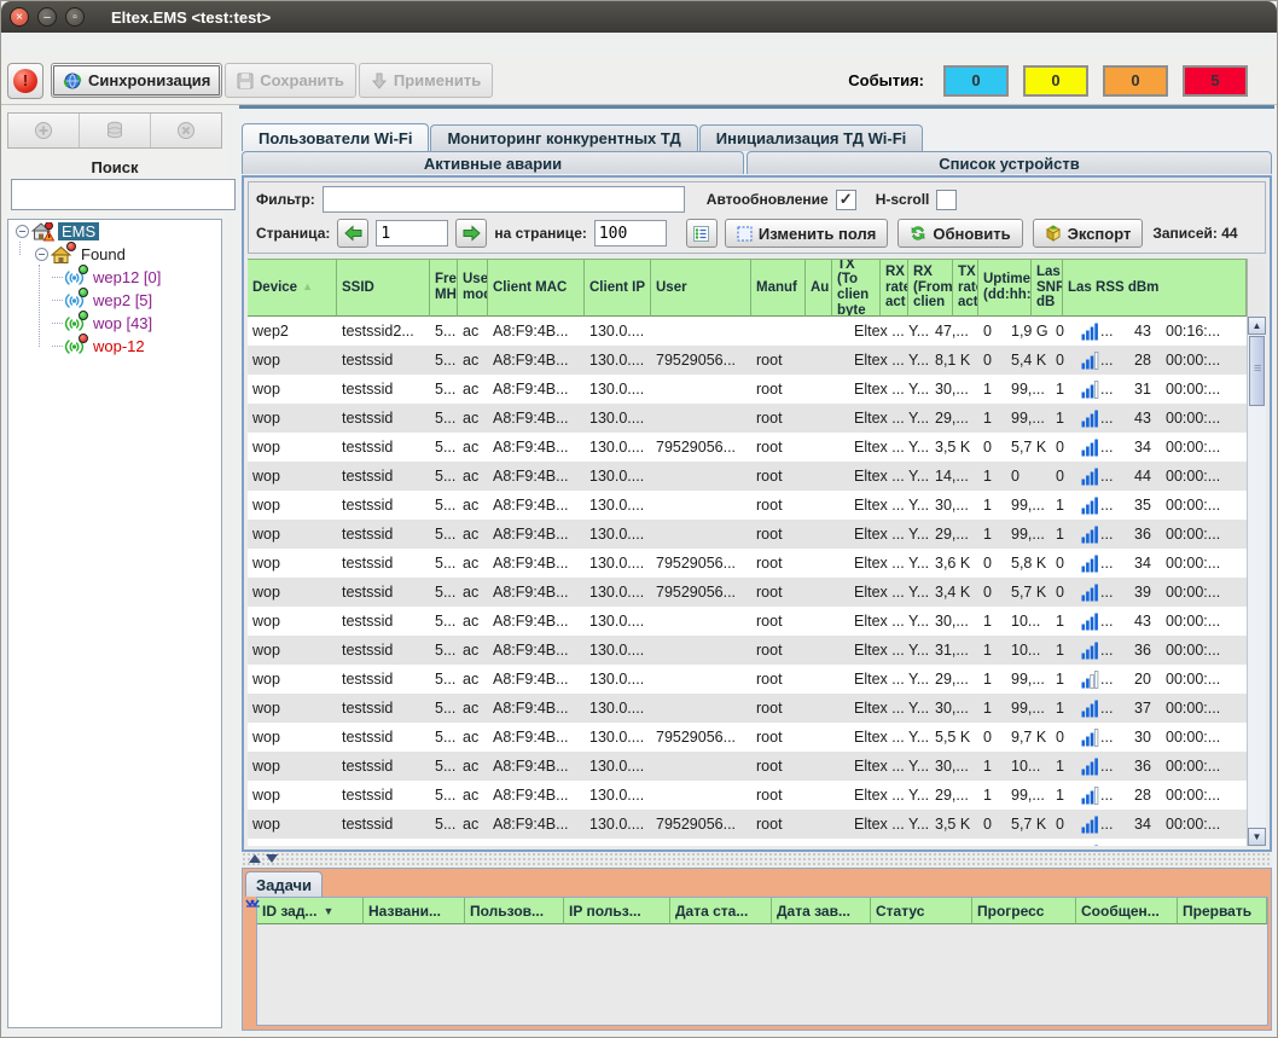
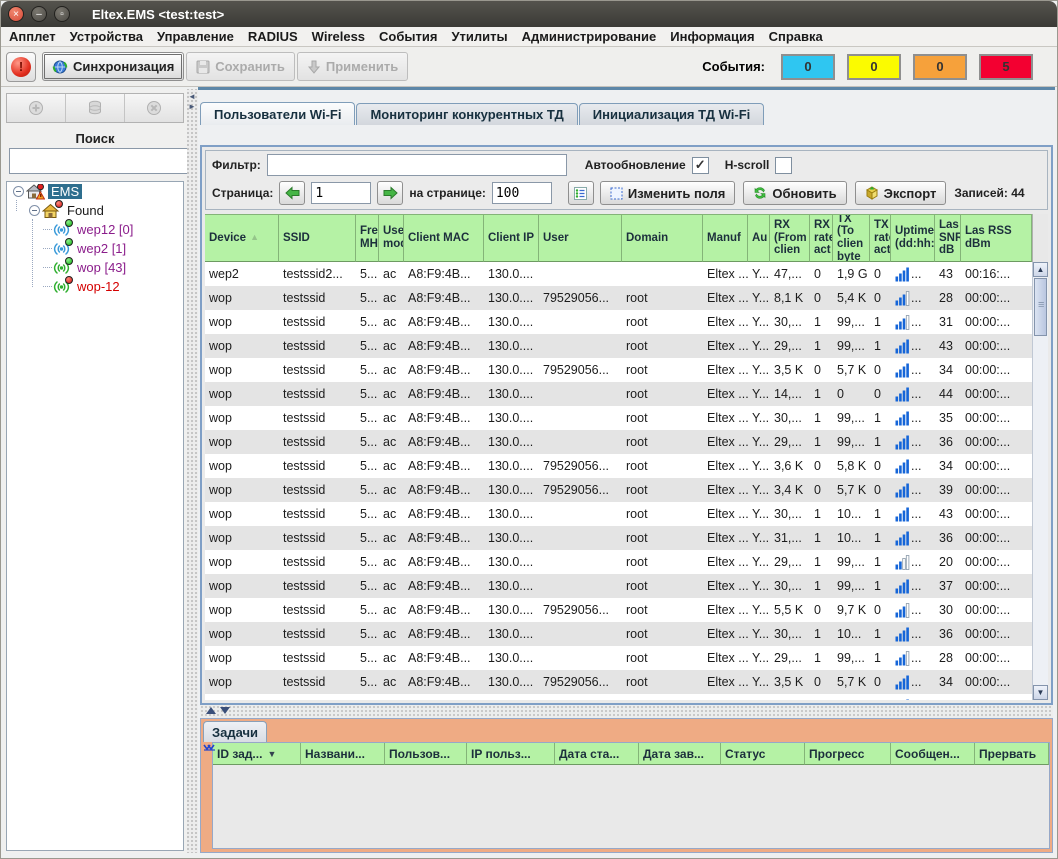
  ×
  –
  ▫
  Eltex.EMS <test:test>
+ Апплет
+ Устройства
+ Управление
+ RADIUS
+ Wireless
+ События
+ Утилиты
+ Администрирование
+ Информация
+ Справка
  !
  Синхронизация
  Сохранить
  Применить
  События:
  0
  0
  0
  5
  Поиск
  EMS
  Found
  wep12 [0]
- wep2 [5]
+ wep2 [1]
  wop [43]
  wop-12
+ ◄
+ ►
  Пользователи Wi-Fi
  Мониторинг конкурентных ТД
  Инициализация ТД Wi-Fi
- Активные аварии
- Список устройств
  Фильтр:
  Автообновление
  ✓
  H-scroll
  Страница:
  1
  на странице:
  100
  Изменить поля
  Обновить
  Экспорт
  Записей: 44
  Device
  ▲
  SSID
  Fre MH
  Use mo
  Client MAC
  Client IP
  User
+ Domain
  Manuf
  Au
- TX (To clien byte
+ RX (From clien
  RX rate act
- RX (From clien
+ TX (To clien byte
  TX rat act
  Uptime (dd:hh:
  Las SNR dB
  Las RSS dBm
  wep2
  testssid2...
  5...
  ac
  A8:F9:4B...
  130.0....
  Eltex ...
  Y...
  47,...
  0
  1,9 G
  0
  ...
  43
  00:16:...
  wop
  testssid
  5...
  ac
  A8:F9:4B...
  130.0....
  79529056...
  root
  Eltex ...
  Y...
  8,1 K
  0
  5,4 K
  0
  ...
  28
  00:00:...
  wop
  testssid
  5...
  ac
  A8:F9:4B...
  130.0....
  root
  Eltex ...
  Y...
  30,...
  1
  99,...
  1
  ...
  31
  00:00:...
  wop
  testssid
  5...
  ac
  A8:F9:4B...
  130.0....
  root
  Eltex ...
  Y...
  29,...
  1
  99,...
  1
  ...
  43
  00:00:...
  wop
  testssid
  5...
  ac
  A8:F9:4B...
  130.0....
  79529056...
  root
  Eltex ...
  Y...
  3,5 K
  0
  5,7 K
  0
  ...
  34
  00:00:...
  wop
  testssid
  5...
  ac
  A8:F9:4B...
  130.0....
  root
  Eltex ...
  Y...
  14,...
  1
  0
  0
  ...
  44
  00:00:...
  wop
  testssid
  5...
  ac
  A8:F9:4B...
  130.0....
  root
  Eltex ...
  Y...
  30,...
  1
  99,...
  1
  ...
  35
  00:00:...
  wop
  testssid
  5...
  ac
  A8:F9:4B...
  130.0....
  root
  Eltex ...
  Y...
  29,...
  1
  99,...
  1
  ...
  36
  00:00:...
  wop
  testssid
  5...
  ac
  A8:F9:4B...
  130.0....
  79529056...
  root
  Eltex ...
  Y...
  3,6 K
  0
  5,8 K
  0
  ...
  34
  00:00:...
  wop
  testssid
  5...
  ac
  A8:F9:4B...
  130.0....
  79529056...
  root
  Eltex ...
  Y...
  3,4 K
  0
  5,7 K
  0
  ...
  39
  00:00:...
  wop
  testssid
  5...
  ac
  A8:F9:4B...
  130.0....
  root
  Eltex ...
  Y...
  30,...
  1
  10...
  1
  ...
  43
  00:00:...
  wop
  testssid
  5...
  ac
  A8:F9:4B...
  130.0....
  root
  Eltex ...
  Y...
  31,...
  1
  10...
  1
  ...
  36
  00:00:...
  wop
  testssid
  5...
  ac
  A8:F9:4B...
  130.0....
  root
  Eltex ...
  Y...
  29,...
  1
  99,...
  1
  ...
  20
  00:00:...
  wop
  testssid
  5...
  ac
  A8:F9:4B...
  130.0....
  root
  Eltex ...
  Y...
  30,...
  1
  99,...
  1
  ...
  37
  00:00:...
  wop
  testssid
  5...
  ac
  A8:F9:4B...
  130.0....
  79529056...
  root
  Eltex ...
  Y...
  5,5 K
  0
  9,7 K
  0
  ...
  30
  00:00:...
  wop
  testssid
  5...
  ac
  A8:F9:4B...
  130.0....
  root
  Eltex ...
  Y...
  30,...
  1
  10...
  1
  ...
  36
  00:00:...
  wop
  testssid
  5...
  ac
  A8:F9:4B...
  130.0....
  root
  Eltex ...
  Y...
  29,...
  1
  99,...
  1
  ...
  28
  00:00:...
  wop
  testssid
  5...
  ac
  A8:F9:4B...
  130.0....
  79529056...
  root
  Eltex ...
  Y...
  3,5 K
  0
  5,7 K
  0
  ...
  34
  00:00:...
  ▲
  ▼
  Задачи
  ID зад...
  ▼
  Названи...
  Пользов...
  IP польз...
  Дата ста...
  Дата зав...
  Статус
  Прогресс
  Сообщен...
  Прервать
